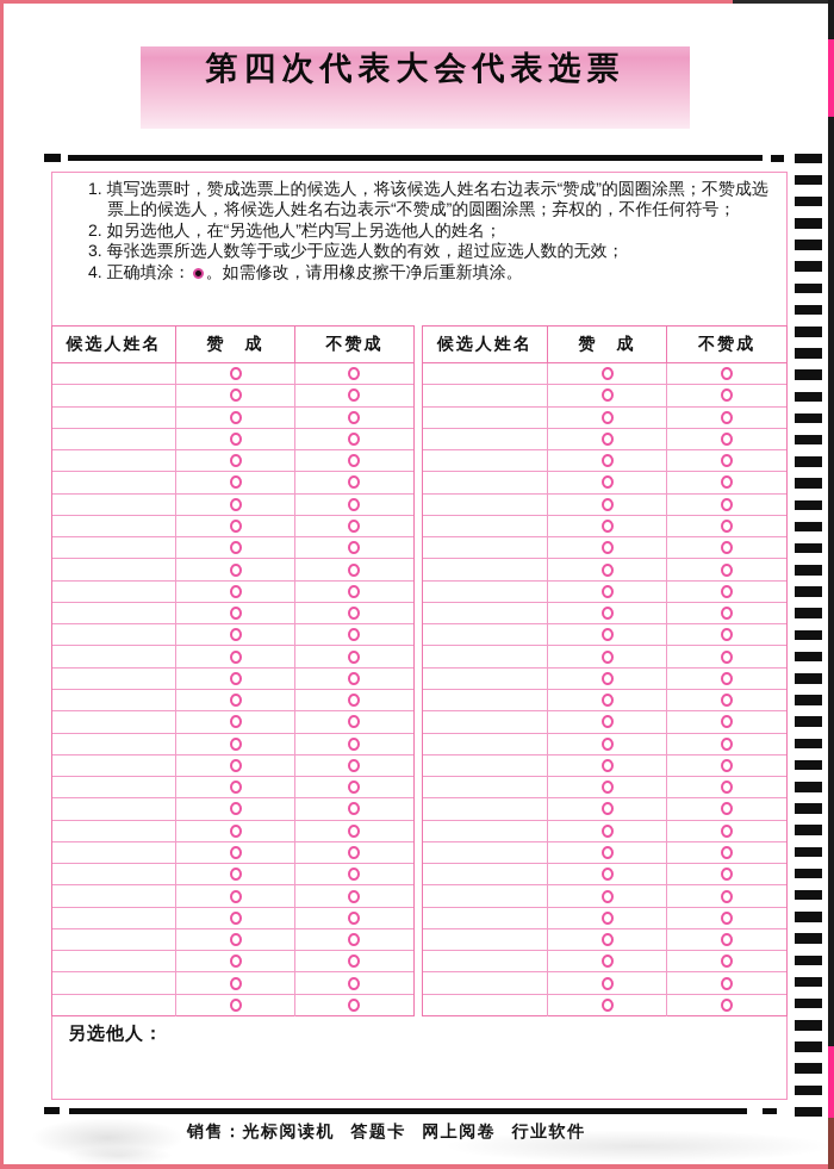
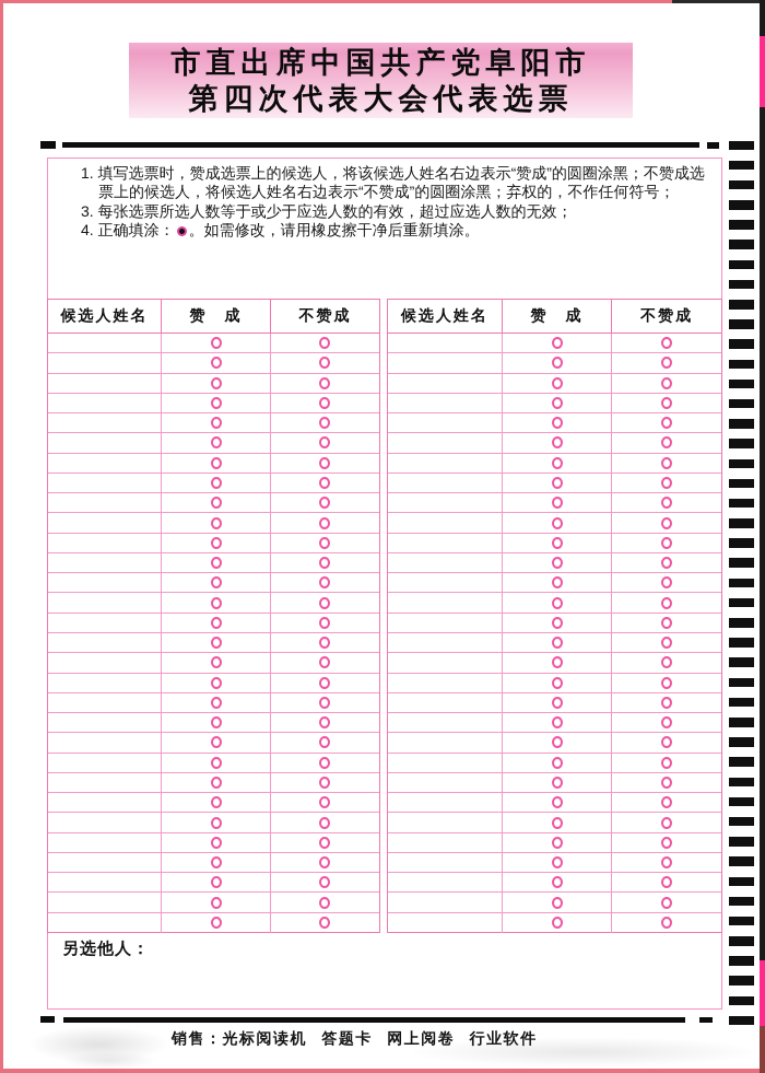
+ 市直出席中国共产党阜阳市
  第四次代表大会代表选票
  1. 填写选票时，赞成选票上的候选人，将该候选人姓名右边表示“赞成”的圆圈涂黑；不赞成选票上的候选人，将候选人姓名右边表示“不赞成”的圆圈涂黑；弃权的，不作任何符号；
- 2. 如另选他人，在“另选他人”栏内写上另选他人的姓名；
  3. 每张选票所选人数等于或少于应选人数的有效，超过应选人数的无效；
  4. 正确填涂： 。如需修改，请用橡皮擦干净后重新填涂。
  候选人姓名
  赞 成
  不赞成
  候选人姓名
  赞 成
  不赞成
  另选他人：
